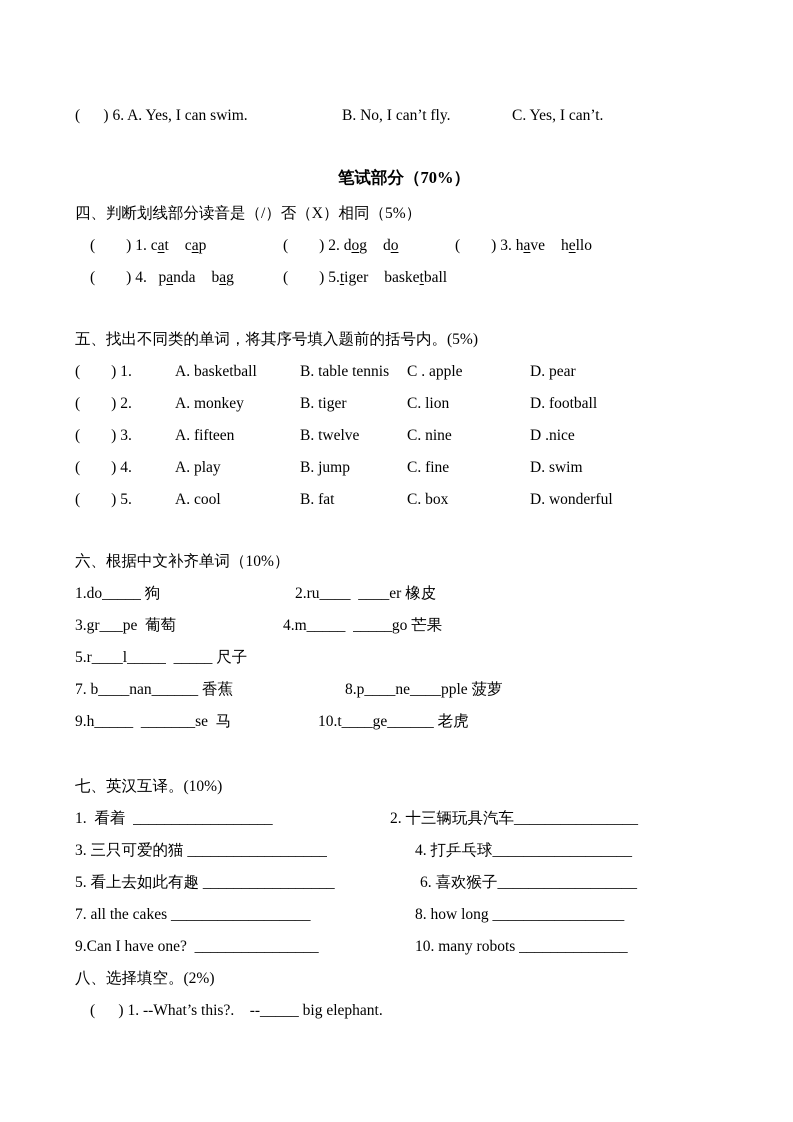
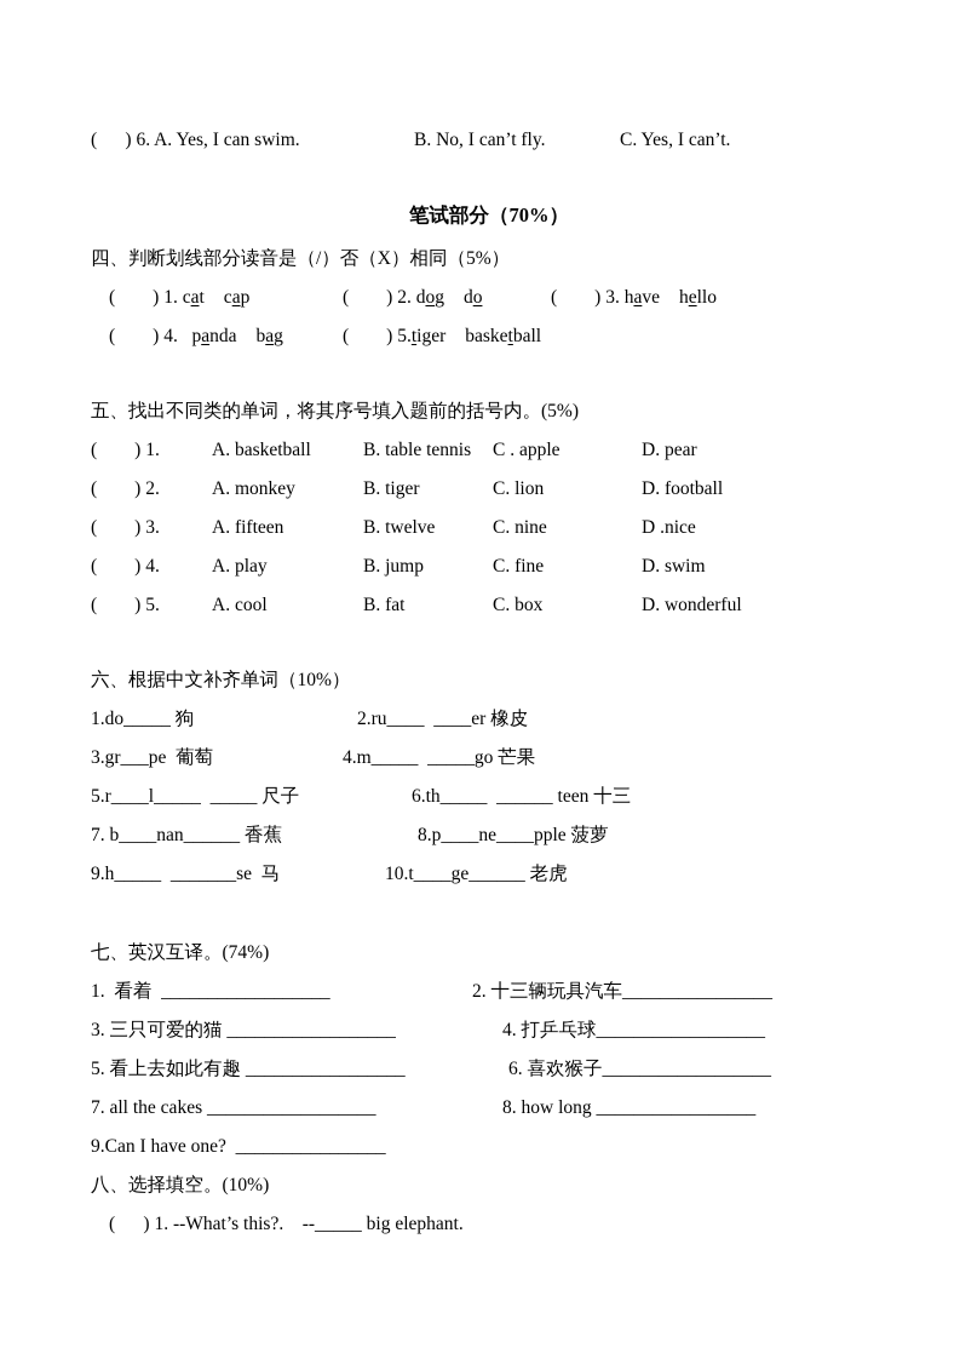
  ( ) 6. A. Yes, I can swim.
  B. No, I can’t fly.
  C. Yes, I can’t.
  笔试部分（70%）
  四、判断划线部分读音是（/）否（X）相同（5%）
  ( ) 1. cat cap
  ( ) 2. dog do
  ( ) 3. have hello
  ( ) 4. panda bag
  ( ) 5.tiger basketball
  五、找出不同类的单词，将其序号填入题前的括号内。(5%)
  ( ) 1.
  A. basketball
  B. table tennis
  C . apple
  D. pear
  ( ) 2.
  A. monkey
  B. tiger
  C. lion
  D. football
  ( ) 3.
  A. fifteen
  B. twelve
  C. nine
  D .nice
  ( ) 4.
  A. play
  B. jump
  C. fine
  D. swim
  ( ) 5.
  A. cool
  B. fat
  C. box
  D. wonderful
  六、根据中文补齐单词（10%）
  1.do_____ 狗
  2.ru____ ____er 橡皮
  3.gr___pe 葡萄
  4.m_____ _____go 芒果
  5.r____l_____ _____ 尺子
+ 6.th_____ ______ teen 十三
  7. b____nan______ 香蕉
  8.p____ne____pple 菠萝
  9.h_____ _______se 马
  10.t____ge______ 老虎
- 七、英汉互译。(10%)
+ 七、英汉互译。(74%)
  1. 看着 __________________
  2. 十三辆玩具汽车________________
  3. 三只可爱的猫 __________________
  4. 打乒乓球__________________
  5. 看上去如此有趣 _________________
  6. 喜欢猴子__________________
  7. all the cakes __________________
  8. how long _________________
  9.Can I have one? ________________
- 10. many robots ______________
- 八、选择填空。(2%)
+ 八、选择填空。(10%)
  ( ) 1. --What’s this?. --_____ big elephant.
